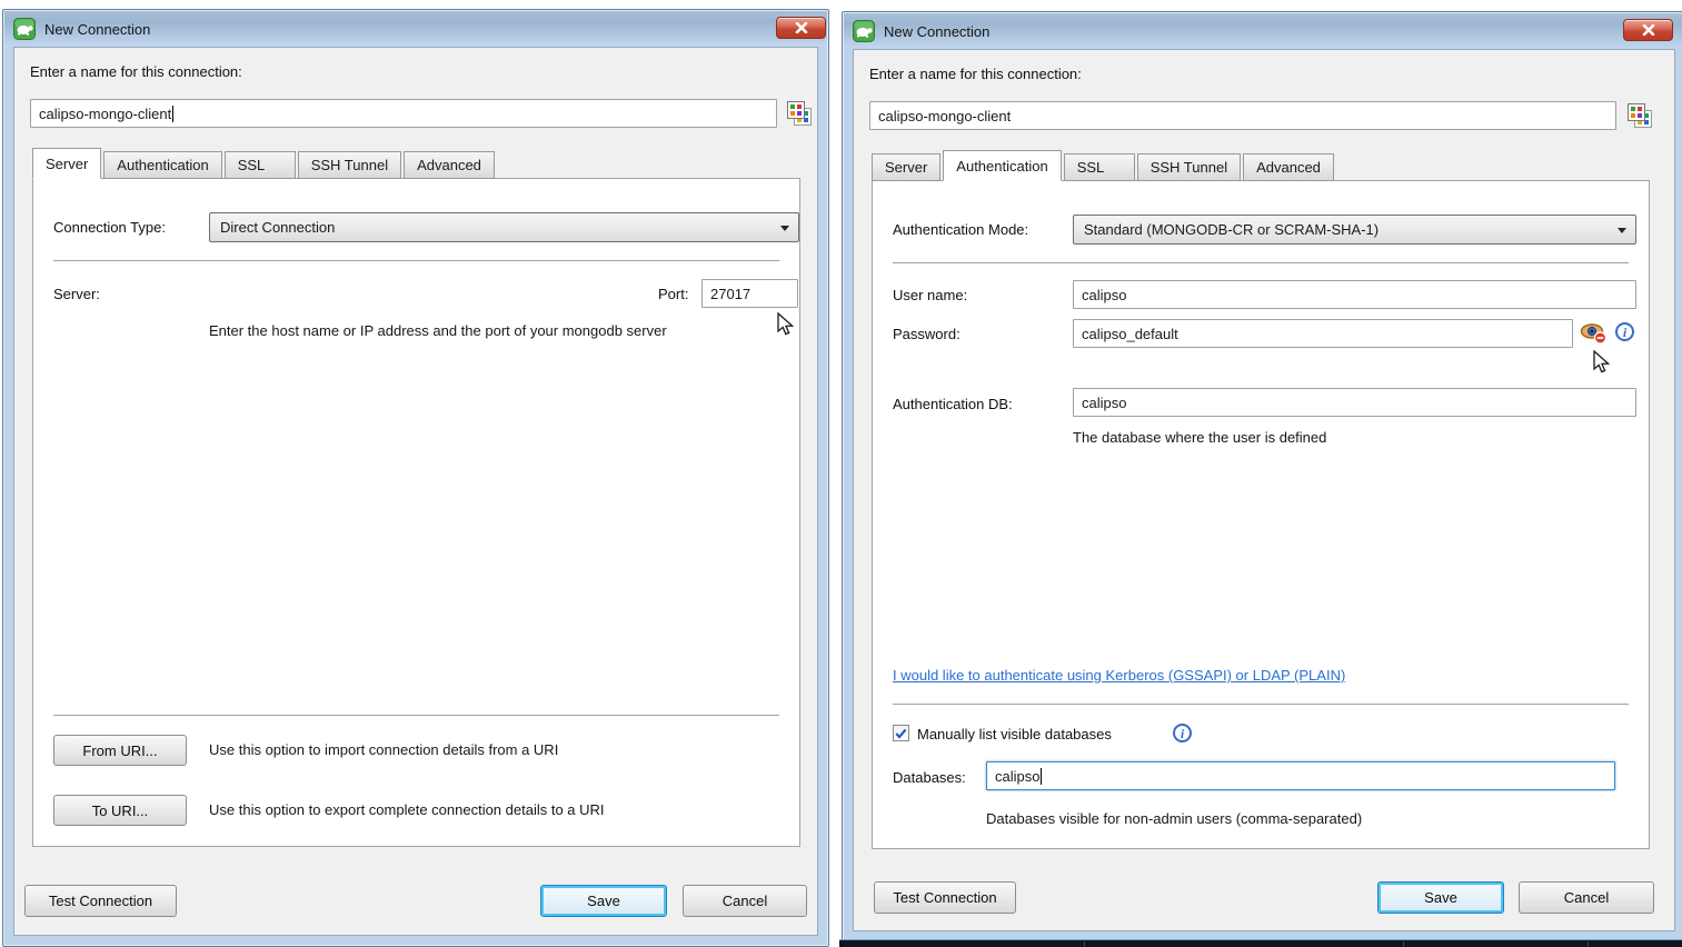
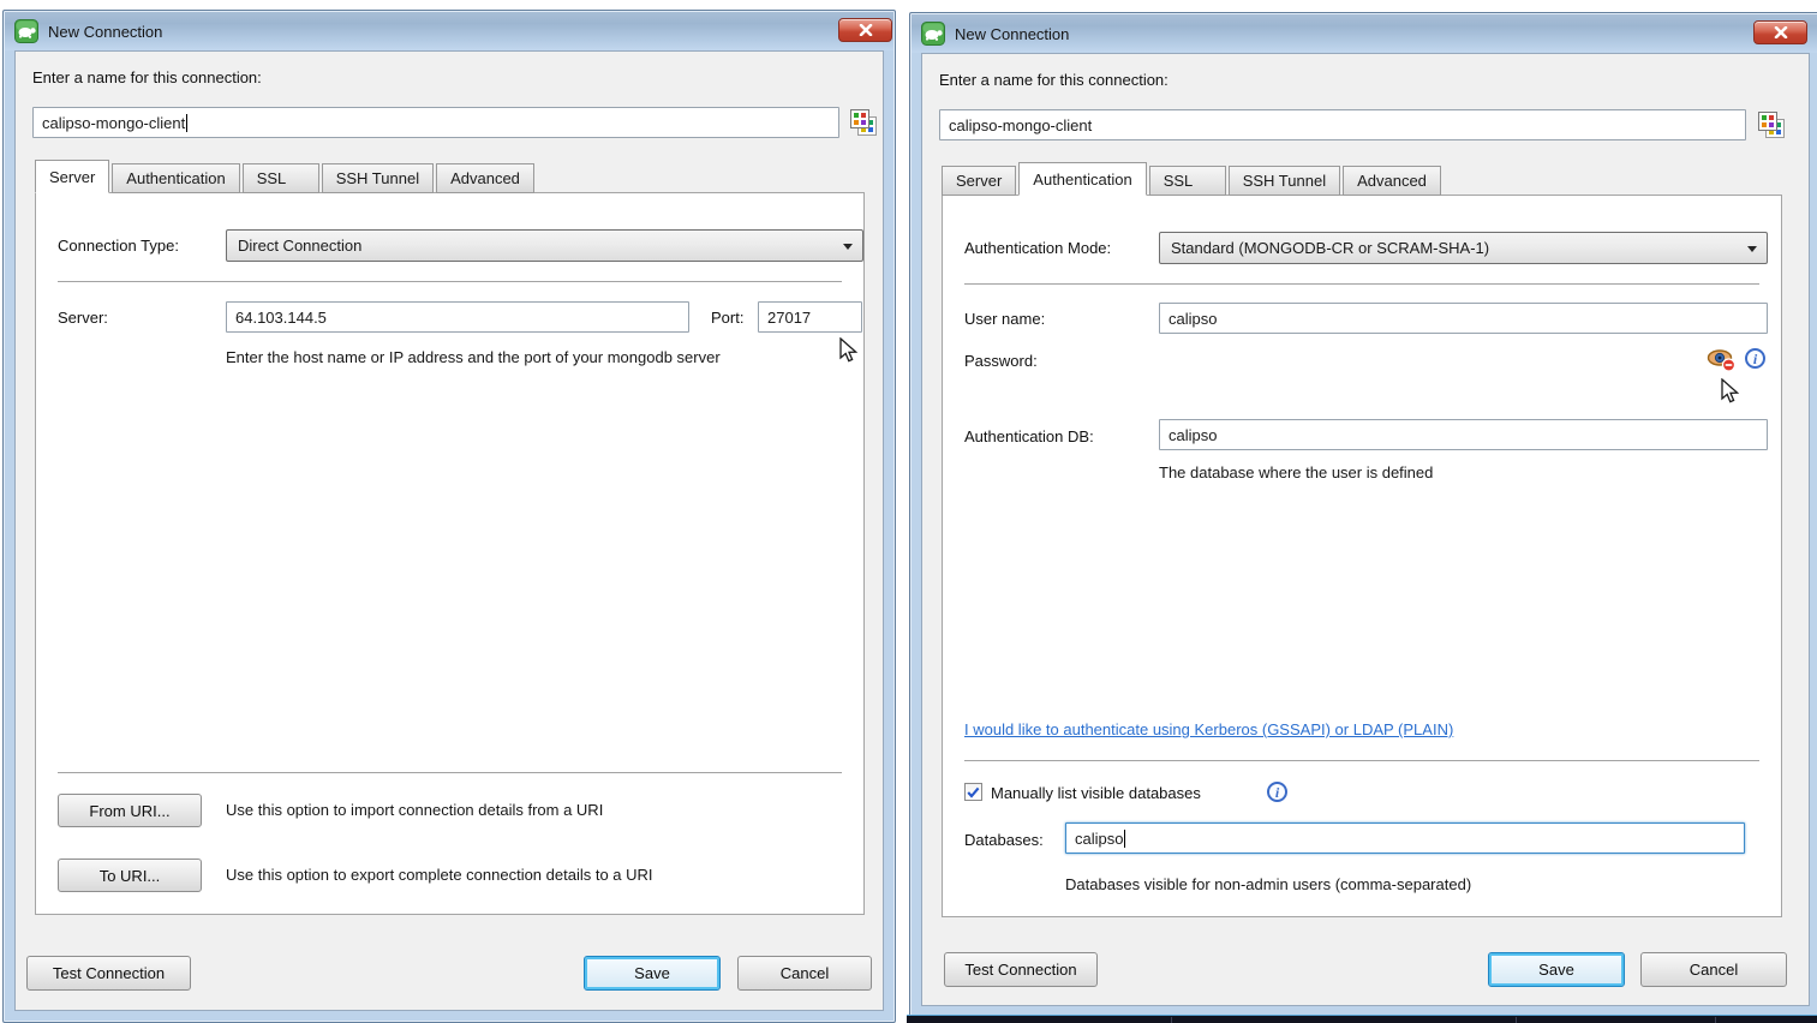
  New Connection
  Enter a name for this connection:
  calipso-mongo-client
  Server
  Authentication
  SSL
  SSH Tunnel
  Advanced
  Connection Type:
  Direct Connection
  Server:
+ 64.103.144.5
  Port:
  27017
  Enter the host name or IP address and the port of your mongodb server
  From URI...
  Use this option to import connection details from a URI
  To URI...
  Use this option to export complete connection details to a URI
  Test Connection
  Save
  Cancel
  New Connection
  Enter a name for this connection:
  calipso-mongo-client
  Server
  Authentication
  SSL
  SSH Tunnel
  Advanced
  Authentication Mode:
  Standard (MONGODB-CR or SCRAM-SHA-1)
  User name:
  calipso
  Password:
- calipso_default
  Authentication DB:
  calipso
  The database where the user is defined
  I would like to authenticate using Kerberos (GSSAPI) or LDAP (PLAIN)
  Manually list visible databases
  Databases:
  calipso
  Databases visible for non-admin users (comma-separated)
  Test Connection
  Save
  Cancel
